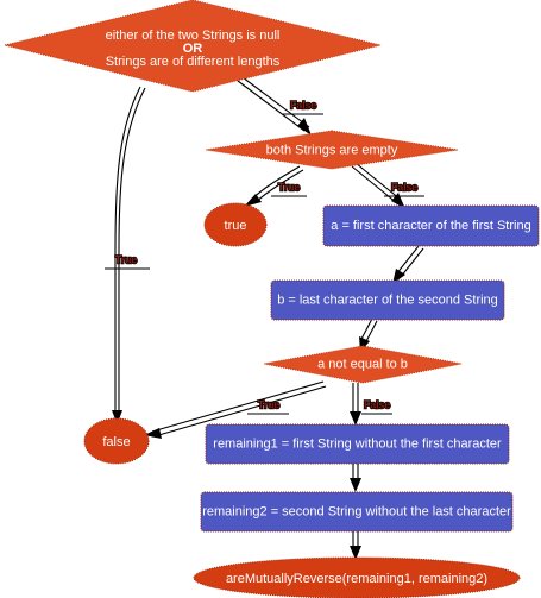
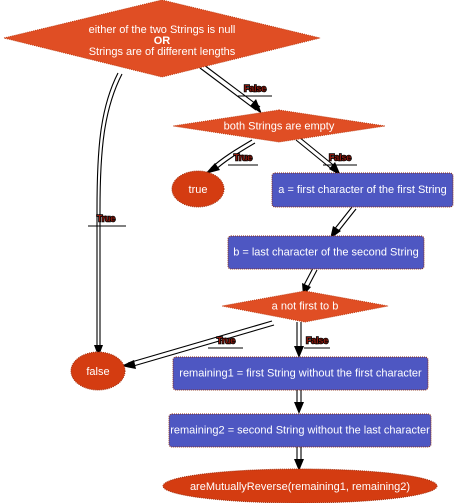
  True
  False
  True
  False
  True
  False
  either of the two Strings is null
  OR
  Strings are of different lengths
  both Strings are empty
  true
  a = first character of the first String
  b = last character of the second String
- a not equal to b
+ a not first to b
  false
  remaining1 = first String without the first character
  remaining2 = second String without the last character
  areMutuallyReverse(remaining1, remaining2)
